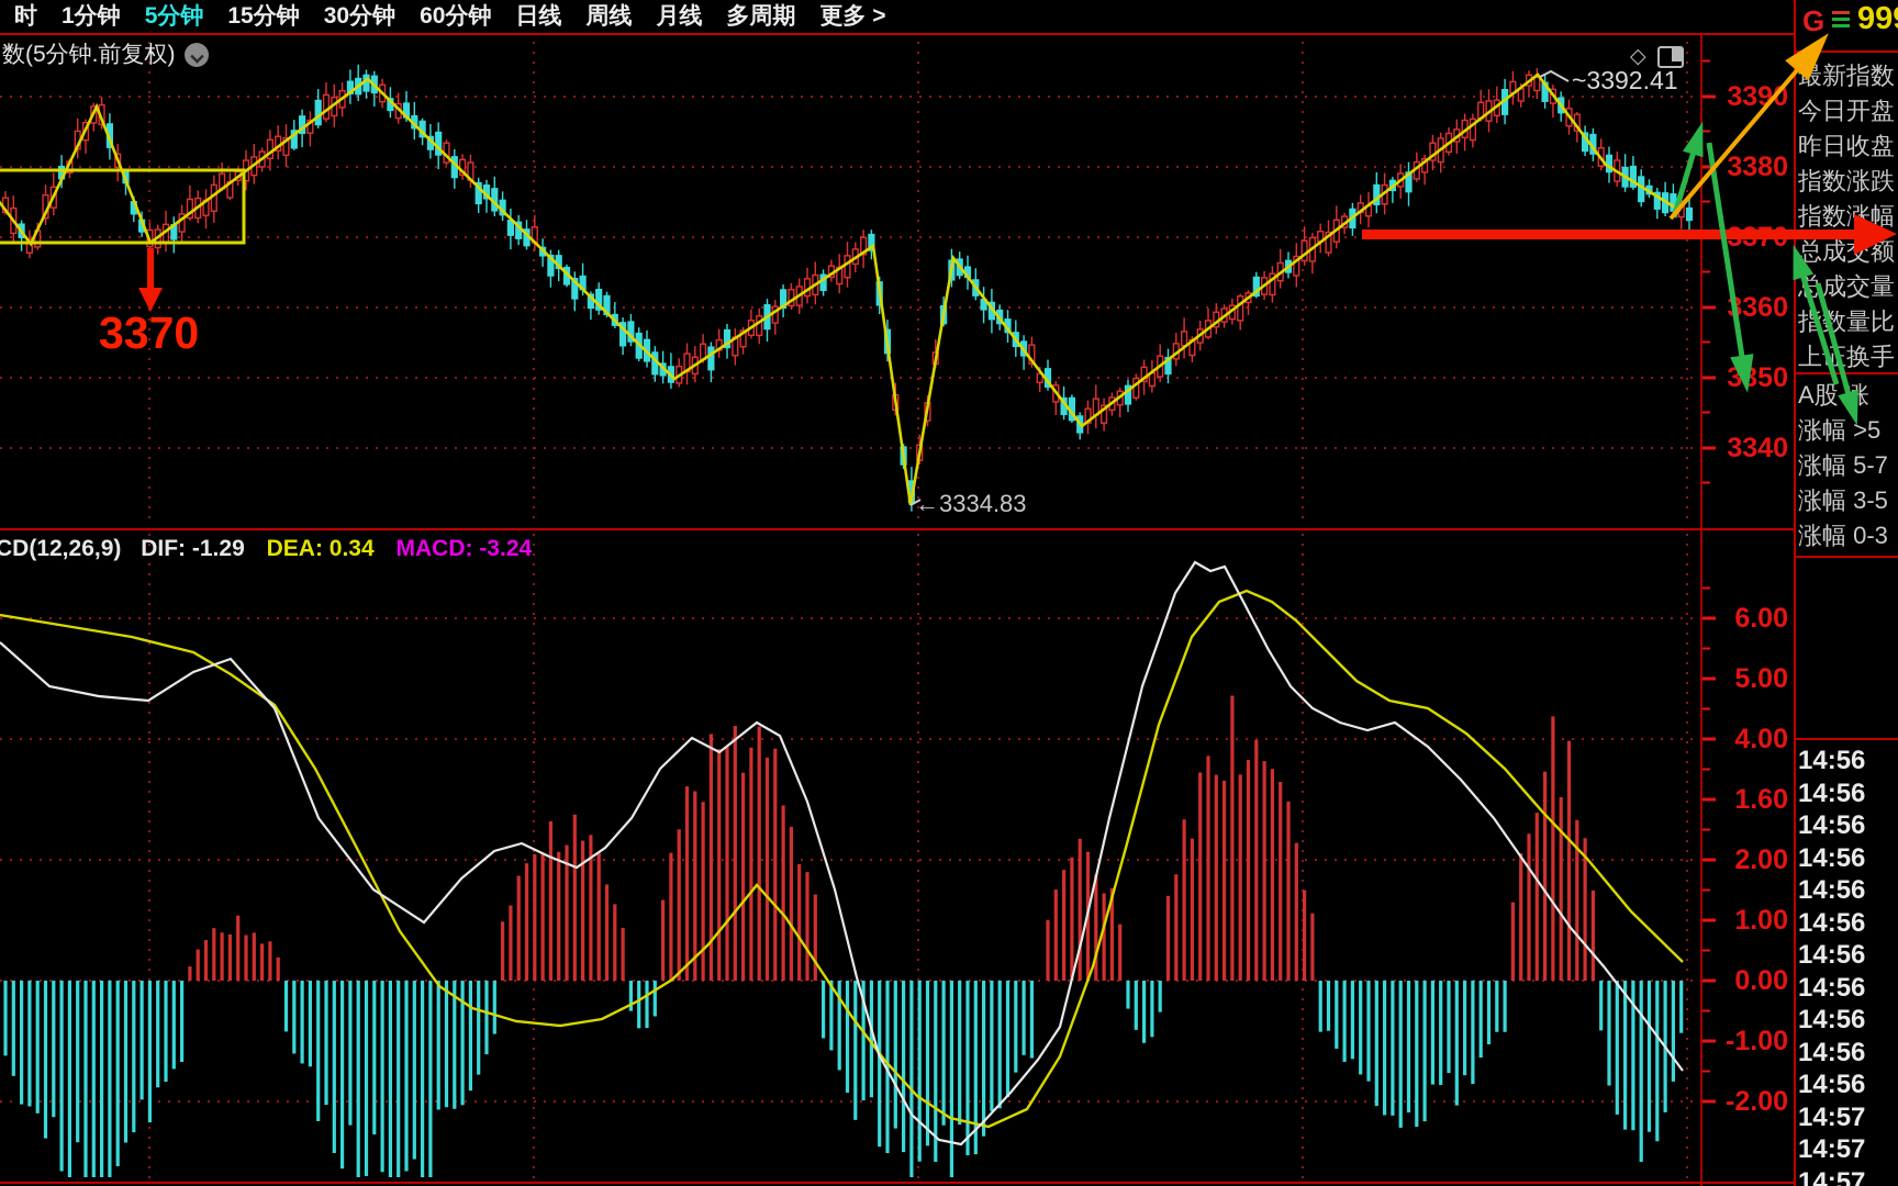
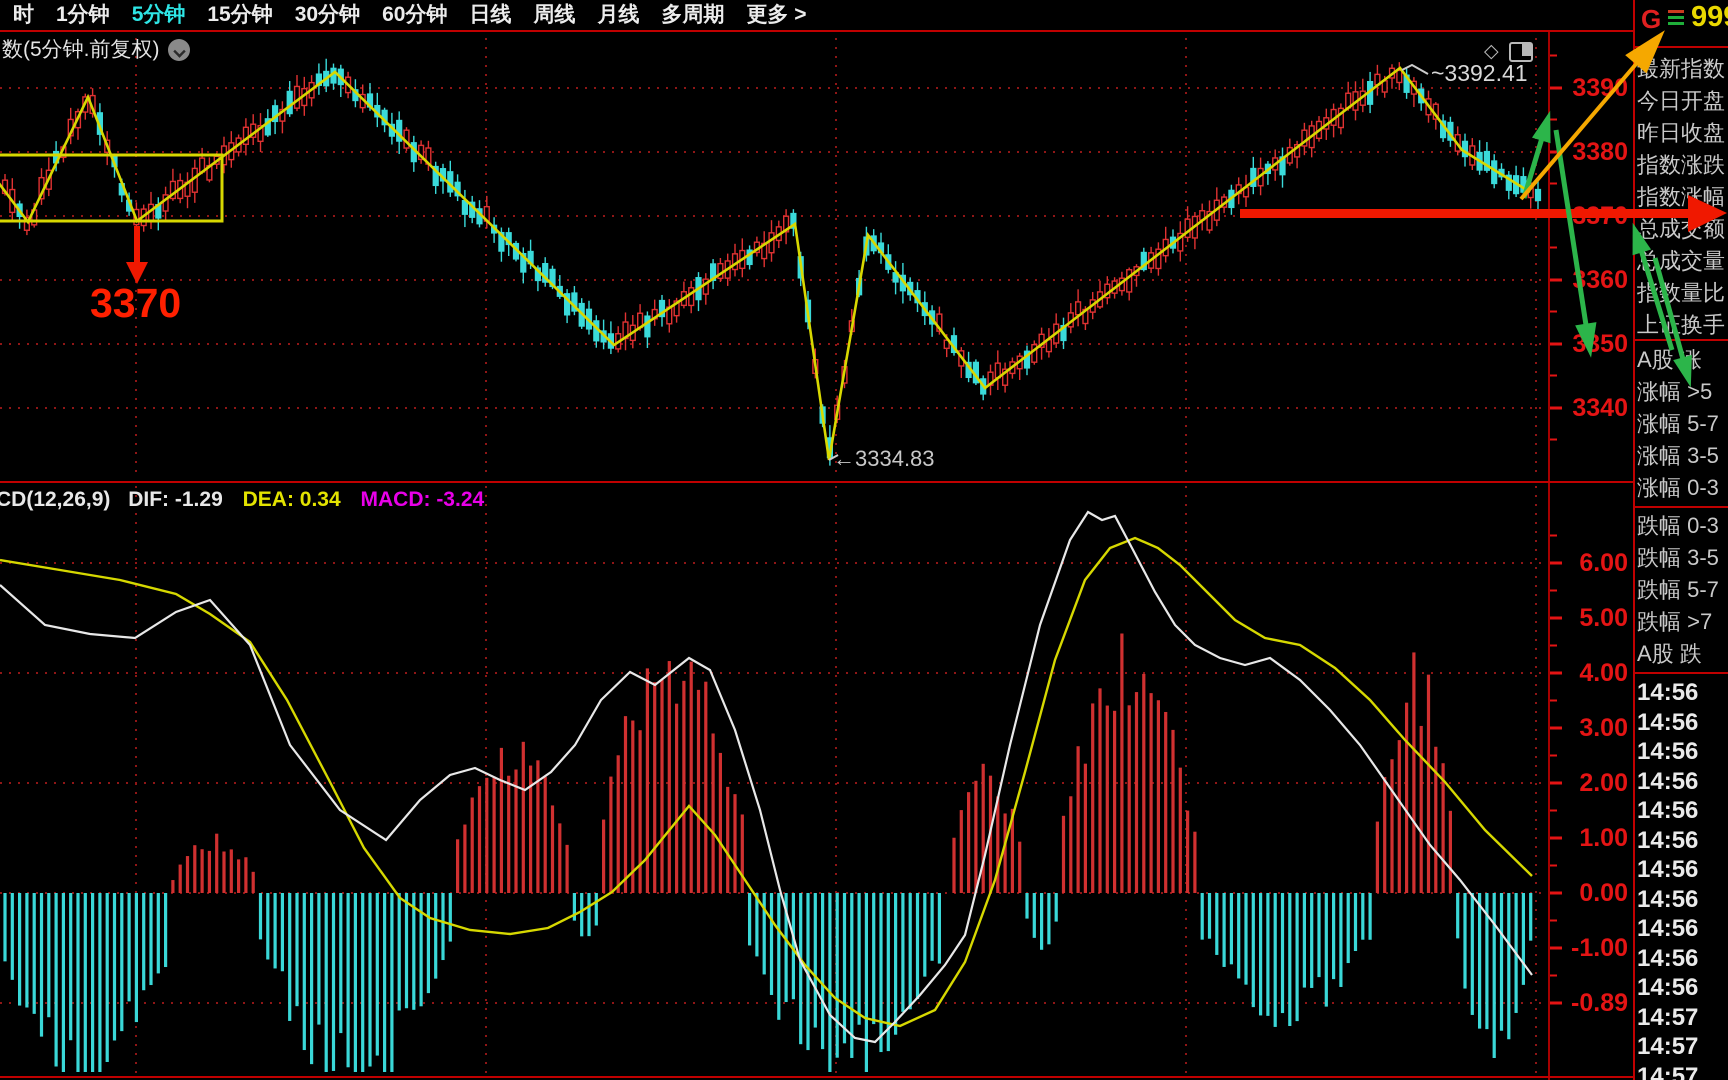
  时
  1分钟
  5分钟
  15分钟
  30分钟
  60分钟
  日线
  周线
  月线
  多周期
  更多 >
  G
  数(5分钟.前复权)
  ◇
  CD(12,26,9) DIF: -1.29 DEA: 0.34 MACD: -3.24
  ~3392.41
  ←3334.83
  3370
  3390
  3380
  360
  3350
  3340
  6.00
  5.00
  4.00
- 1.60
+ 3.00
  2.00
  1.00
  0.00
  -1.00
- -2.00
+ -0.89
  新指数
  今日开盘
  昨日收盘
  指数涨跌
  指数涨幅
  总成额
  总成交量
  指数量比
  上证换手
  涨幅 >5
  涨幅 5-7
  涨幅 3-5
  涨幅 0-3
+ 跌幅 0-3
+ 跌幅 3-5
+ 跌幅 5-7
+ 跌幅 >7
+ A股 跌
  14:56
  14:56
  14:56
  14:56
  14:56
  14:56
  14:56
  14:56
  14:56
  14:56
  14:56
  14:57
  14:57
  14:57
